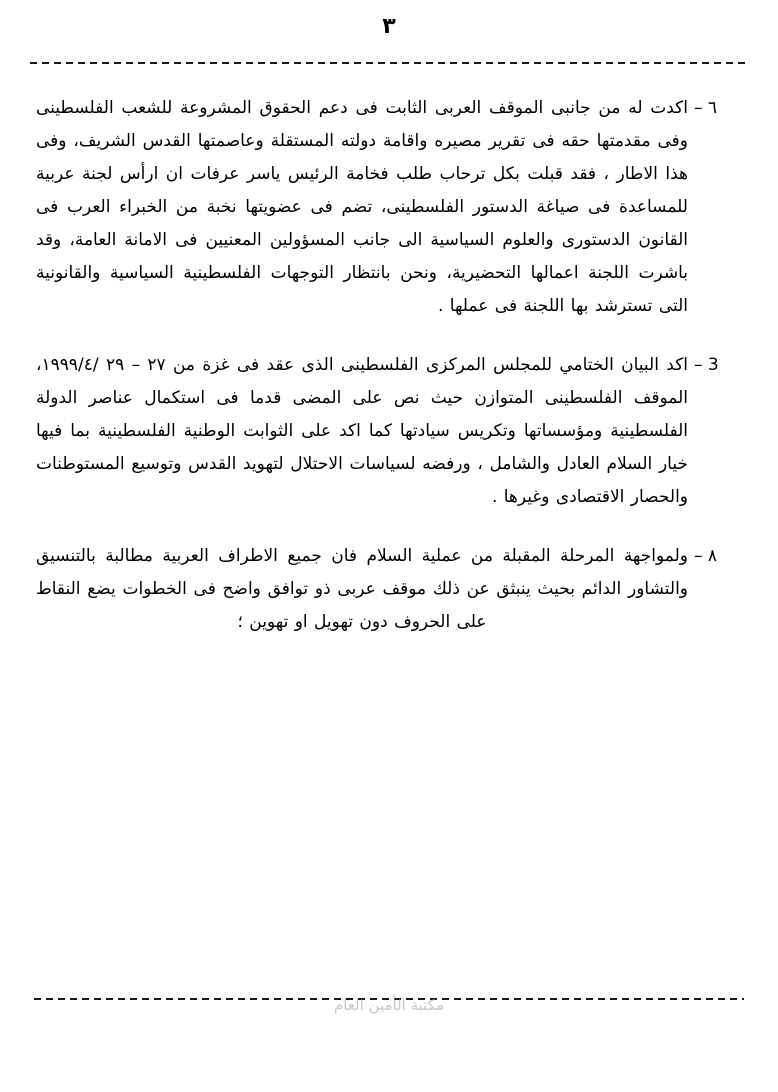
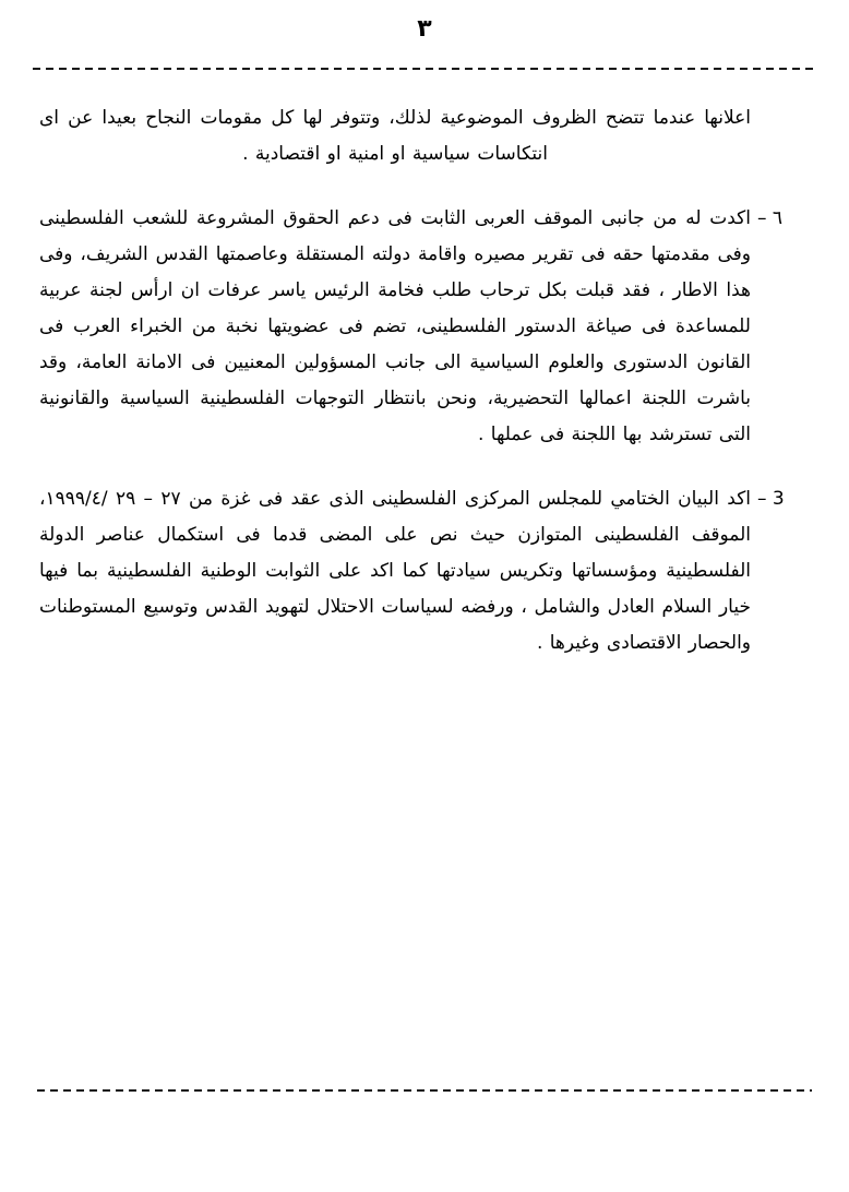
  ٣
+ اعلانها عندما تتضح الظروف الموضوعية لذلك، وتتوفر لها كل مقومات النجاح بعيدا عن اى انتكاسات سياسية او امنية او اقتصادية .
  ٦ –
  اكدت له من جانبى الموقف العربى الثابت فى دعم الحقوق المشروعة للشعب الفلسطينى وفى مقدمتها حقه فى تقرير مصيره واقامة دولته المستقلة وعاصمتها القدس الشريف، وفى هذا الاطار ، فقد قبلت بكل ترحاب طلب فخامة الرئيس ياسر عرفات ان ارأس لجنة عربية للمساعدة فى صياغة الدستور الفلسطينى، تضم فى عضويتها نخبة من الخبراء العرب فى القانون الدستورى والعلوم السياسية الى جانب المسؤولين المعنيين فى الامانة العامة، وقد باشرت اللجنة اعمالها التحضيرية، ونحن بانتظار التوجهات الفلسطينية السياسية والقانونية التى تسترشد بها اللجنة فى عملها .
  3 –
  اكد البيان الختامي للمجلس المركزى الفلسطينى الذى عقد فى غزة من ٢٧ – ٢٩ ‏/٤/١٩٩٩، الموقف الفلسطينى المتوازن حيث نص على المضى قدما فى استكمال عناصر الدولة الفلسطينية ومؤسساتها وتكريس سيادتها كما اكد على الثوابت الوطنية الفلسطينية بما فيها خيار السلام العادل والشامل ، ورفضه لسياسات الاحتلال لتهويد القدس وتوسيع المستوطنات والحصار الاقتصادى وغيرها .
- ٨ –
- ولمواجهة المرحلة المقبلة من عملية السلام فان جميع الاطراف العربية مطالبة بالتنسيق والتشاور الدائم بحيث ينبثق عن ذلك موقف عربى ذو توافق واضح فى الخطوات يضع النقاط على الحروف دون تهويل او تهوين ؛
- مكتبة الأمين العام
